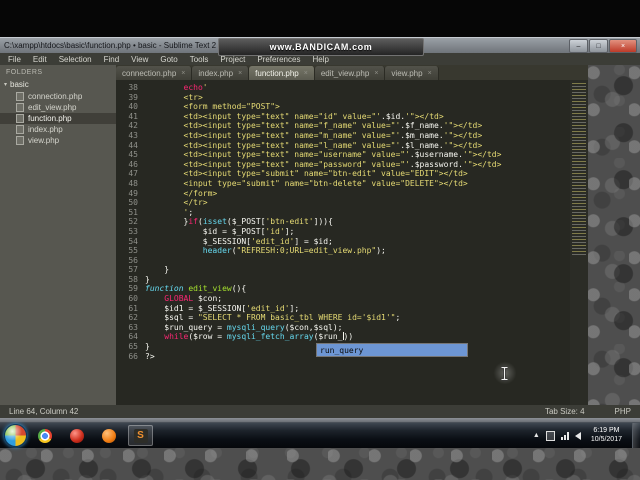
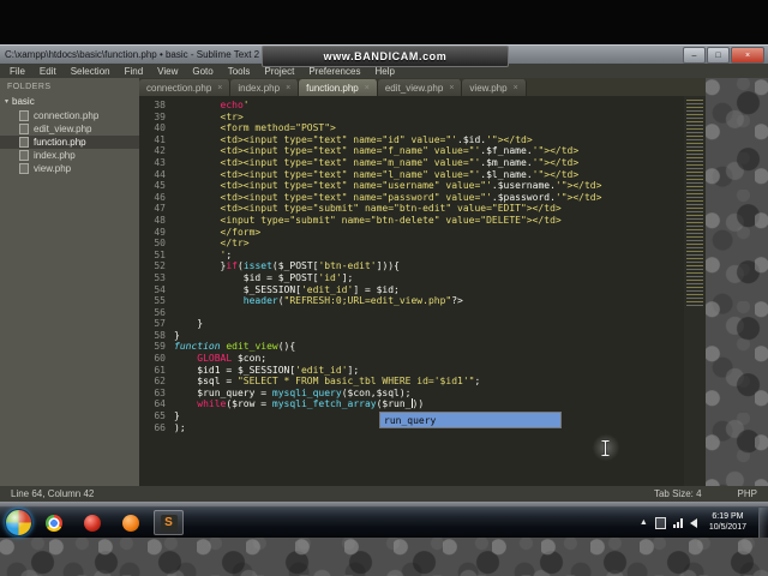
  www.BANDICAM.com
  C:\xampp\htdocs\basic\function.php • basic - Sublime Text 2
  File
  Edit
  Selection
  Find
  View
  Goto
  Tools
  Project
  Preferences
  Help
  basic
  connection.php
  edit_view.php
  function.php
  index.php
  view.php
  connection.php
  index.php
  function.php
  edit_view.php
  view.php
  38
  echo'
  39
  <tr>
  40
  <form method="POST">
  41
  <td><input type="text" name="id" value="'.$id.'"></td>
  42
  <td><input type="text" name="f_name" value="'.$f_name.'"></td>
  43
  <td><input type="text" name="m_name" value="'.$m_name.'"></td>
  44
  <td><input type="text" name="l_name" value="'.$l_name.'"></td>
  45
  <td><input type="text" name="username" value="'.$username.'"></td>
  46
  <td><input type="text" name="password" value="'.$password.'"></td>
  47
  <td><input type="submit" name="btn-edit" value="EDIT"></td>
  48
  <input type="submit" name="btn-delete" value="DELETE"></td>
  49
  </form>
  50
  </tr>
  51
  ';
  52
  }if(isset($_POST['btn-edit'])){
  53
  $id = $_POST['id'];
  54
  $_SESSION['edit_id'] = $id;
  55
- header("REFRESH:0;URL=edit_view.php");
+ header("REFRESH:0;URL=edit_view.php"?>
  56
  57
  }
  58
  }
  59
  function edit_view(){
  60
  GLOBAL $con;
  61
  $id1 = $_SESSION['edit_id'];
  62
  $sql = "SELECT * FROM basic_tbl WHERE id='$id1'";
  63
  $run_query = mysqli_query($con,$sql);
  64
  while($row = mysqli_fetch_array($run_))
  65
  }
  66
- ?>
+ );
  run_query
  Line 64, Column 42
  Tab Size: 4
  PHP
  S
